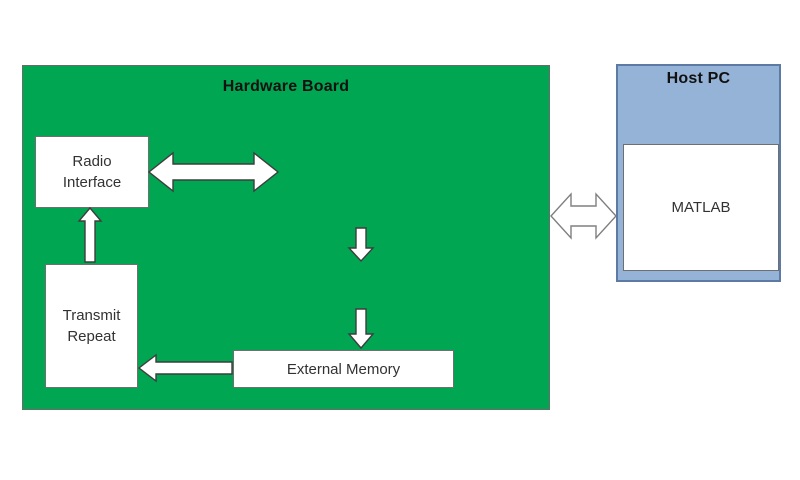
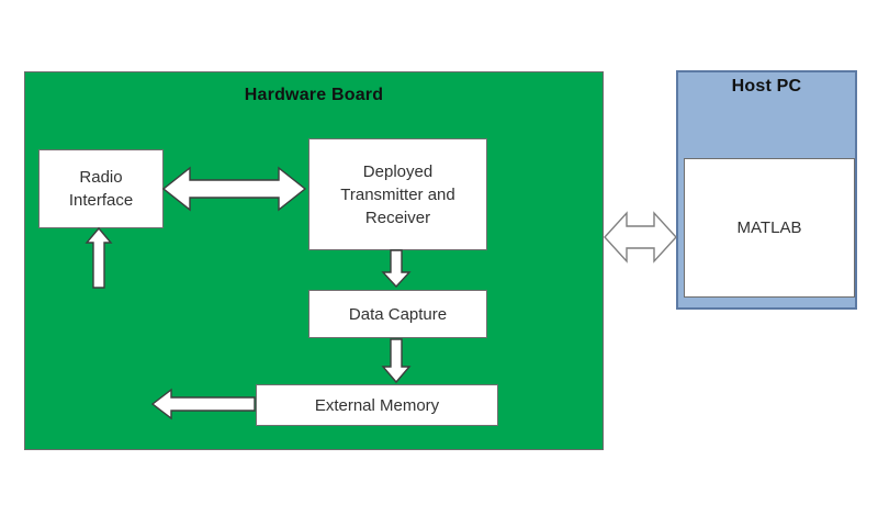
  Hardware Board
  Radio
  Interface
+ Deployed
+ Transmitter and
+ Receiver
+ Data Capture
  External Memory
- Transmit
- Repeat
  Host PC
  MATLAB
